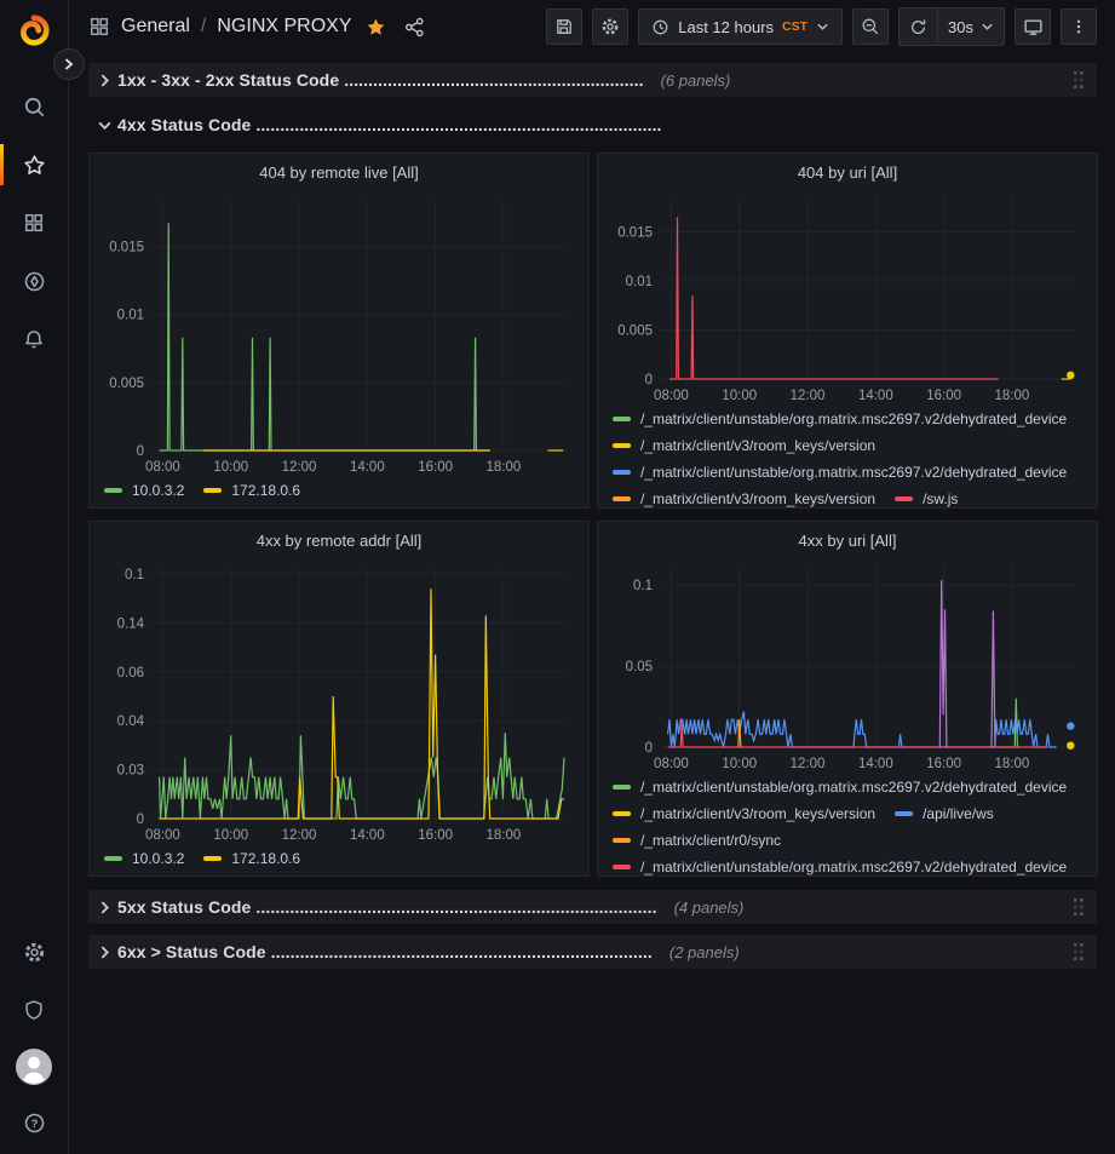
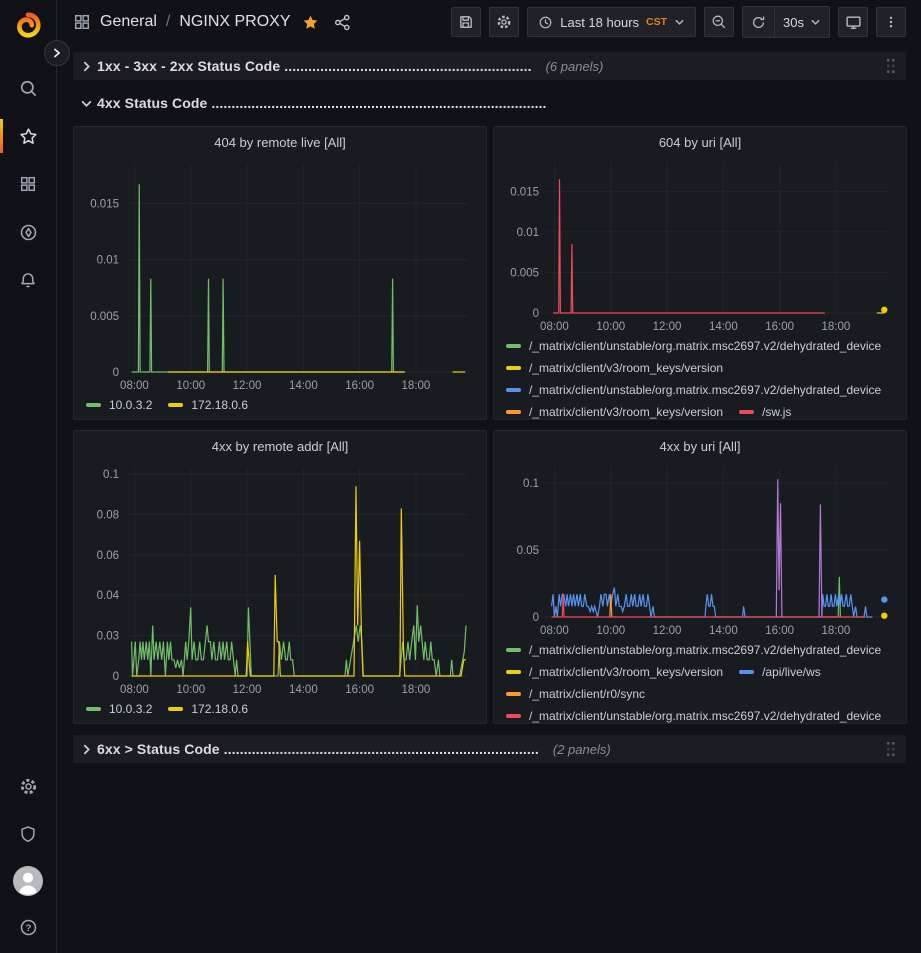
  ?
  General
  /
  NGINX PROXY
- Last 12 hours
+ Last 18 hours
  CST
  30s
  1xx - 3xx - 2xx Status Code ..............................................................
  (6 panels)
  4xx Status Code ....................................................................................
  404 by remote live [All]
  0
  0.005
  0.01
  0.015
  08:00
  10:00
  12:00
  14:00
  16:00
  18:00
  10.0.3.2
  172.18.0.6
- 404 by uri [All]
+ 604 by uri [All]
  0
  0.005
  0.01
  0.015
  08:00
  10:00
  12:00
  14:00
  16:00
  18:00
  /_matrix/client/unstable/org.matrix.msc2697.v2/dehydrated_device
  /_matrix/client/v3/room_keys/version
  /_matrix/client/unstable/org.matrix.msc2697.v2/dehydrated_device
  /_matrix/client/v3/room_keys/version
  /sw.js
  4xx by remote addr [All]
  0
  0.03
  0.04
  0.06
- 0.14
+ 0.08
  0.1
  08:00
  10:00
  12:00
  14:00
  16:00
  18:00
  10.0.3.2
  172.18.0.6
  4xx by uri [All]
  0
  0.05
  0.1
  08:00
  10:00
  12:00
  14:00
  16:00
  18:00
  /_matrix/client/unstable/org.matrix.msc2697.v2/dehydrated_device
  /_matrix/client/v3/room_keys/version
  /api/live/ws
  /_matrix/client/r0/sync
  /_matrix/client/unstable/org.matrix.msc2697.v2/dehydrated_device
- 5xx Status Code ...................................................................................
- (4 panels)
  6xx > Status Code ...............................................................................
  (2 panels)
